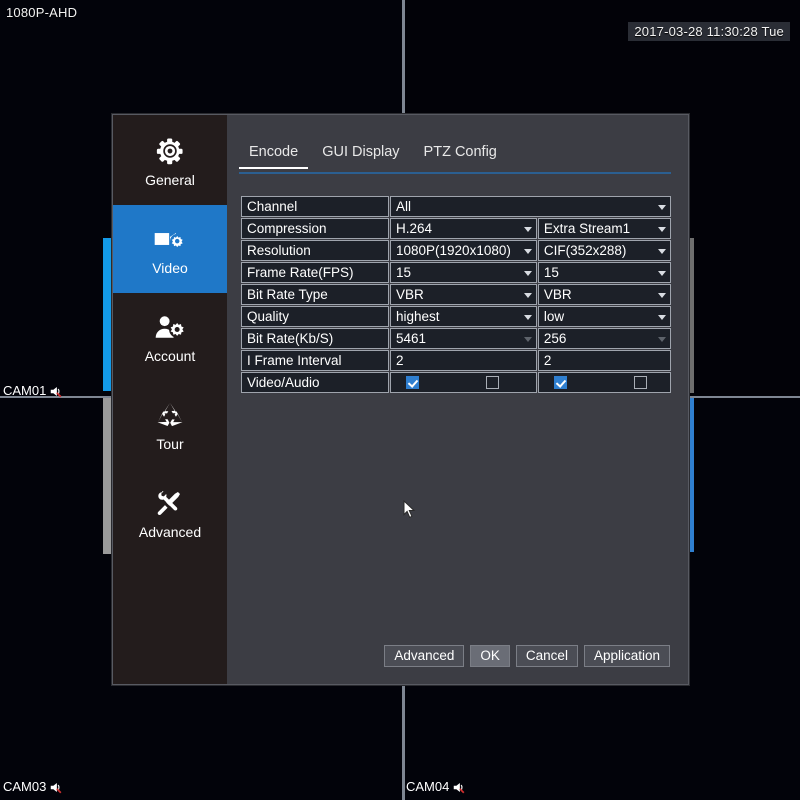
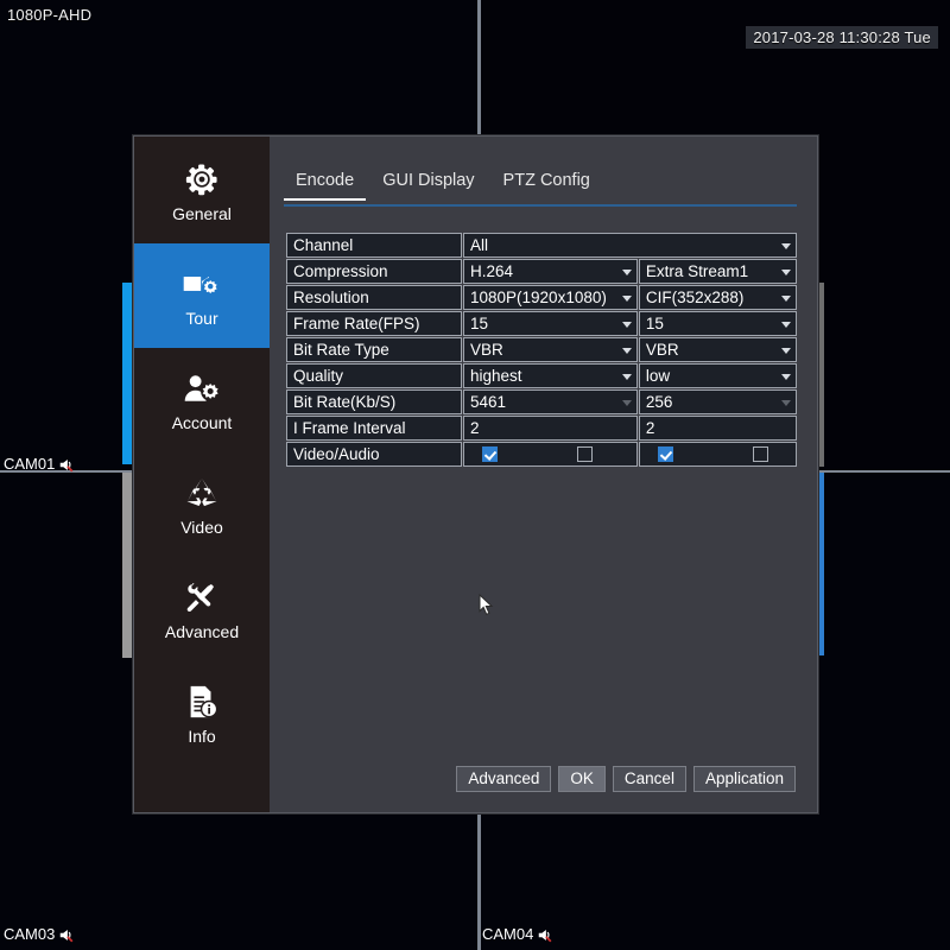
  1080P-AHD
  2017-03-28 11:30:28 Tue
  CAM01
  CAM03
  CAM04
  General
- Video
+ Tour
  Account
- Tour
+ Video
  Advanced
+ Info
  Encode
  GUI Display
  PTZ Config
  Channel	All
  Compression	H.264	Extra Stream1
  Resolution	1080P(1920x1080)	CIF(352x288)
  Frame Rate(FPS)	15	15
  Bit Rate Type	VBR	VBR
  Quality	highest	low
  Bit Rate(Kb/S)	5461	256
  I Frame Interval	2	2
  Video/Audio
  Advanced
  OK
  Cancel
  Application
